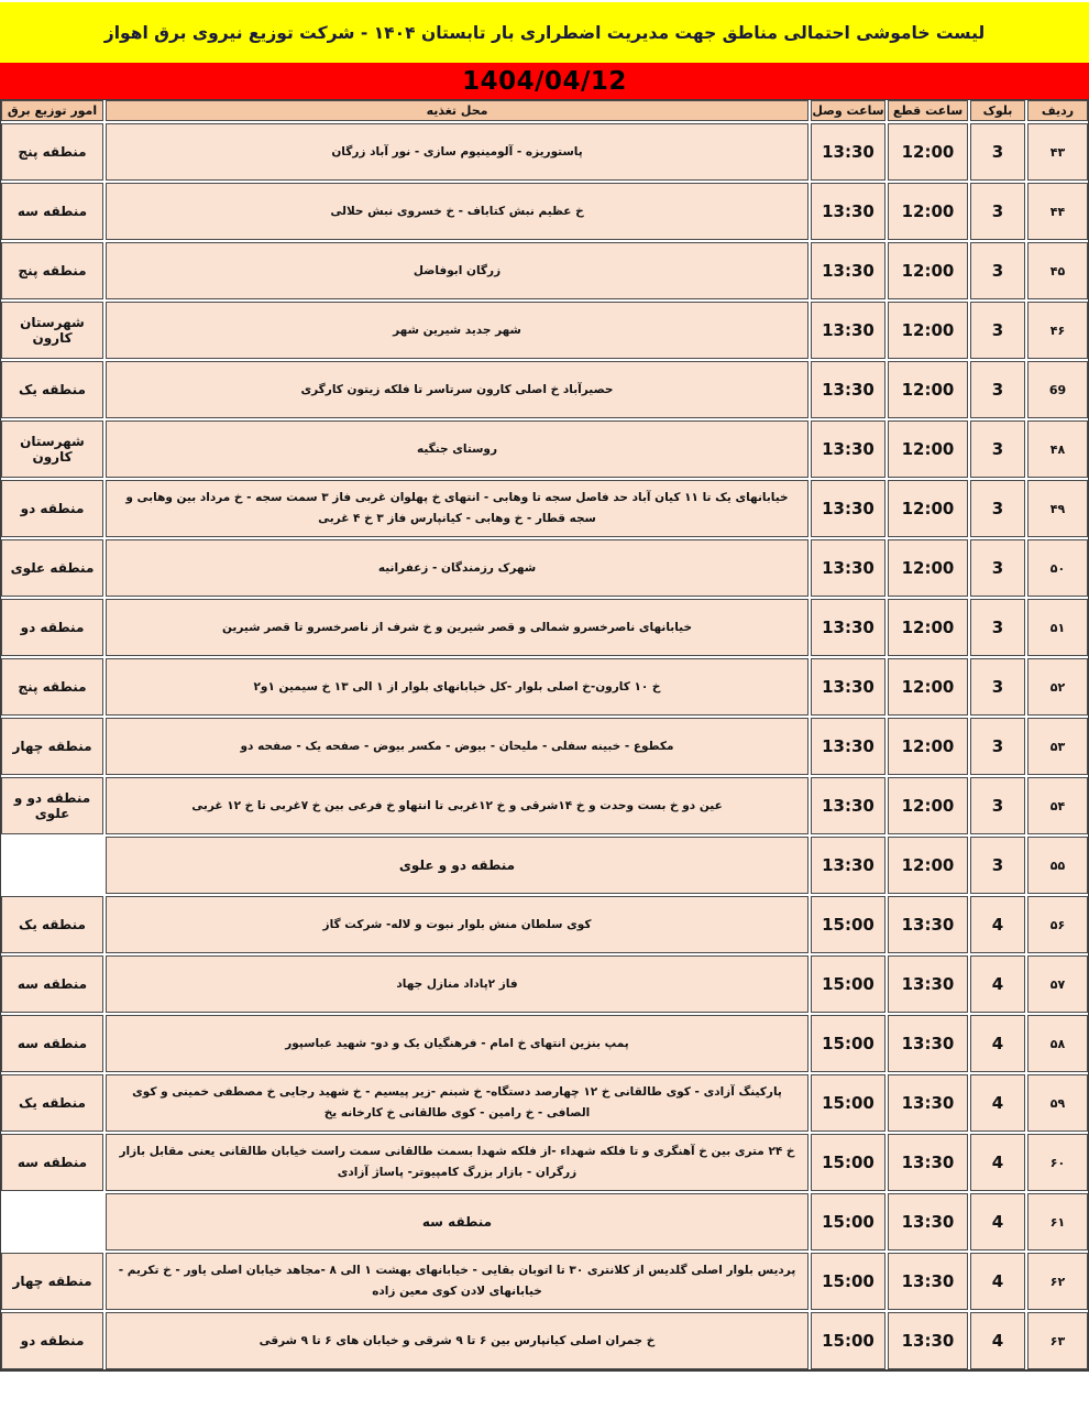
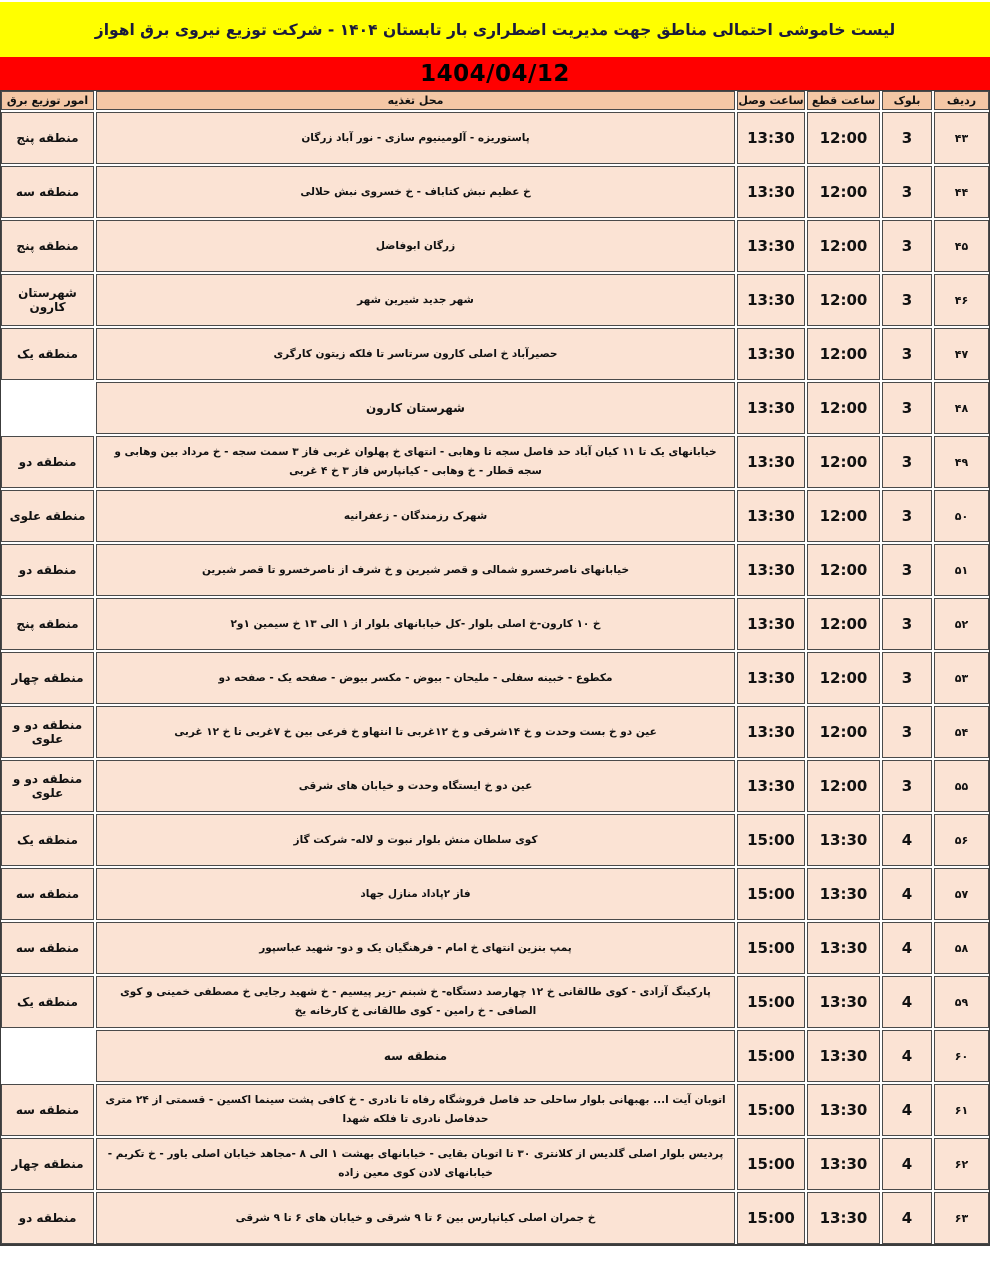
  لیست خاموشی احتمالی مناطق جهت مدیریت اضطراری بار تابستان ۱۴۰۴ - شرکت توزیع نیروی برق اهواز
  1404/04/12
  ردیف
  بلوک
  ساعت قطع
  ساعت وصل
  محل تغذیه
  امور توزیع برق
  ۴۳
  3
  12:00
  13:30
  پاستوریزه - آلومینیوم سازی - نور آباد زرگان
  منطقه پنج
  ۴۴
  3
  12:00
  13:30
  خ عظیم نبش کتاباف - خ خسروی نبش حلالی
  منطقه سه
  ۴۵
  3
  12:00
  13:30
  زرگان ابوفاضل
  منطقه پنج
  ۴۶
  3
  12:00
  13:30
  شهر جدید شیرین شهر
  شهرستان کارون
- 69
+ ۴۷
  3
  12:00
  13:30
  حصیرآباد خ اصلی کارون سرتاسر تا فلکه زیتون کارگری
  منطقه یک
  ۴۸
  3
  12:00
  13:30
- روستای جنگیه
  شهرستان کارون
  ۴۹
  3
  12:00
  13:30
  خیابانهای یک تا ۱۱ کیان آباد حد فاصل سجه تا وهابی - انتهای خ پهلوان غربی فاز ۳ سمت سجه - خ مرداد بین وهابی و سجه قطار - خ وهابی - کیانپارس فاز ۳ خ ۴ غربی
  منطقه دو
  ۵۰
  3
  12:00
  13:30
  شهرک رزمندگان - زعفرانیه
  منطقه علوی
  ۵۱
  3
  12:00
  13:30
  خیابانهای ناصرخسرو شمالی و قصر شیرین و خ شرف از ناصرخسرو تا قصر شیرین
  منطقه دو
  ۵۲
  3
  12:00
  13:30
  خ ۱۰ کارون-خ اصلی بلوار -کل خیابانهای بلوار از ۱ الی ۱۳ خ سیمین ۱و۲
  منطقه پنج
  ۵۳
  3
  12:00
  13:30
  مکطوع - خبینه سفلی - ملیحان - بیوض - مکسر بیوض - صفحه یک - صفحه دو
  منطقه چهار
  ۵۴
  3
  12:00
  13:30
  عین دو خ بست وحدت و خ ۱۴شرقی و خ ۱۲غربی تا انتهاو خ فرعی بین خ ۷غربی تا خ ۱۲ غربی
  منطقه دو و علوی
  ۵۵
  3
  12:00
  13:30
+ عین دو خ ایستگاه وحدت و خیابان های شرقی
  منطقه دو و علوی
  ۵۶
  4
  13:30
  15:00
  کوی سلطان منش بلوار نبوت و لاله- شرکت گاز
  منطقه یک
  ۵۷
  4
  13:30
  15:00
  فاز ۲پاداد منازل جهاد
  منطقه سه
  ۵۸
  4
  13:30
  15:00
  پمپ بنزین انتهای خ امام - فرهنگیان یک و دو- شهید عباسپور
  منطقه سه
  ۵۹
  4
  13:30
  15:00
  پارکینگ آزادی - کوی طالقانی خ ۱۲ چهارصد دستگاه- خ شبنم -زیر پیسیم - خ شهید رجایی خ مصطفی خمینی و کوی الصافی - خ رامین - کوی طالقانی خ کارخانه یخ
  منطقه یک
  ۶۰
  4
  13:30
  15:00
- خ ۲۴ متری بین خ آهنگری و تا فلکه شهداء -از فلکه شهدا بسمت طالقانی سمت راست خیابان طالقانی یعنی مقابل بازار زرگران - بازار بزرگ کامپیوتر- پاساژ آزادی
  منطقه سه
  ۶۱
  4
  13:30
  15:00
+ اتوبان آیت ا... بهبهانی بلوار ساحلی حد فاصل فروشگاه رفاه تا نادری - خ کافی پشت سینما اکسین - قسمتی از ۲۴ متری حدفاصل نادری تا فلکه شهدا
  منطقه سه
  ۶۲
  4
  13:30
  15:00
  پردیس بلوار اصلی گلدیس از کلانتری ۳۰ تا اتوبان بقایی - خیابانهای بهشت ۱ الی ۸ -مجاهد خیابان اصلی یاور - خ تکریم - خیابانهای لادن کوی معین زاده
  منطقه چهار
  ۶۳
  4
  13:30
  15:00
  خ جمران اصلی کیانپارس بین ۶ تا ۹ شرقی و خیابان های ۶ تا ۹ شرقی
  منطقه دو
